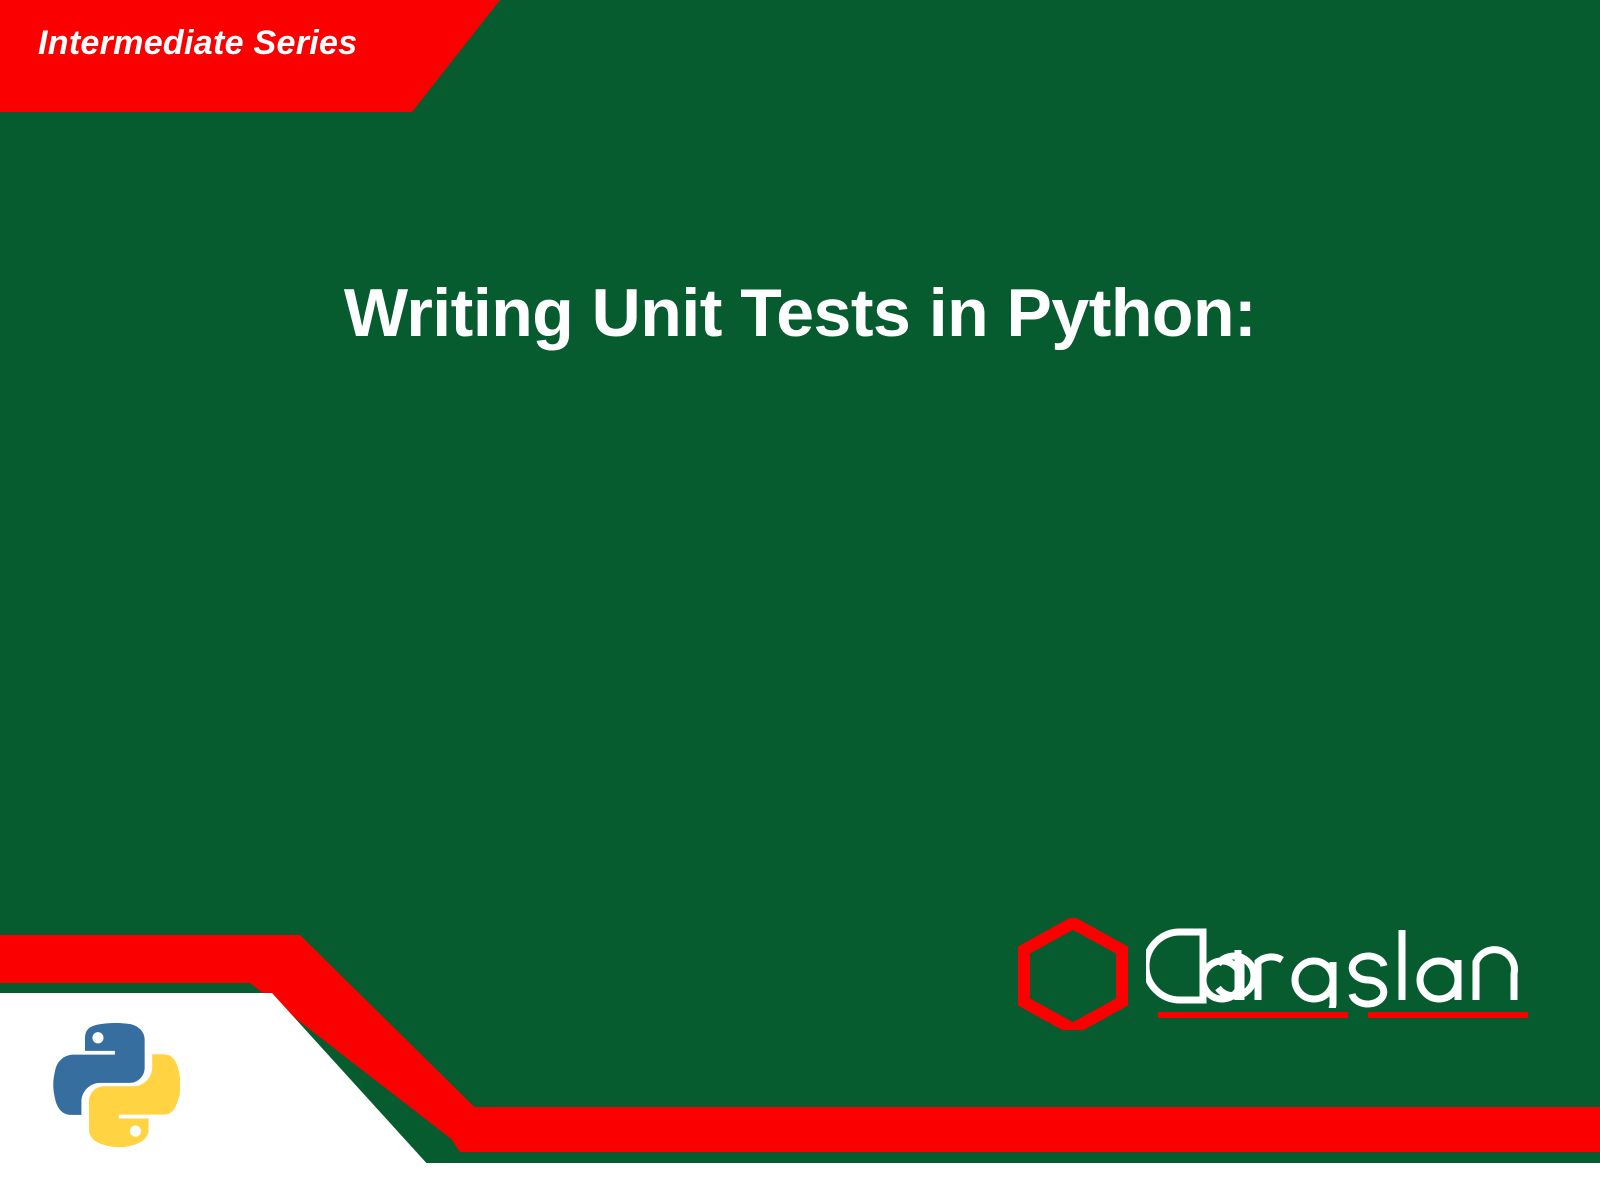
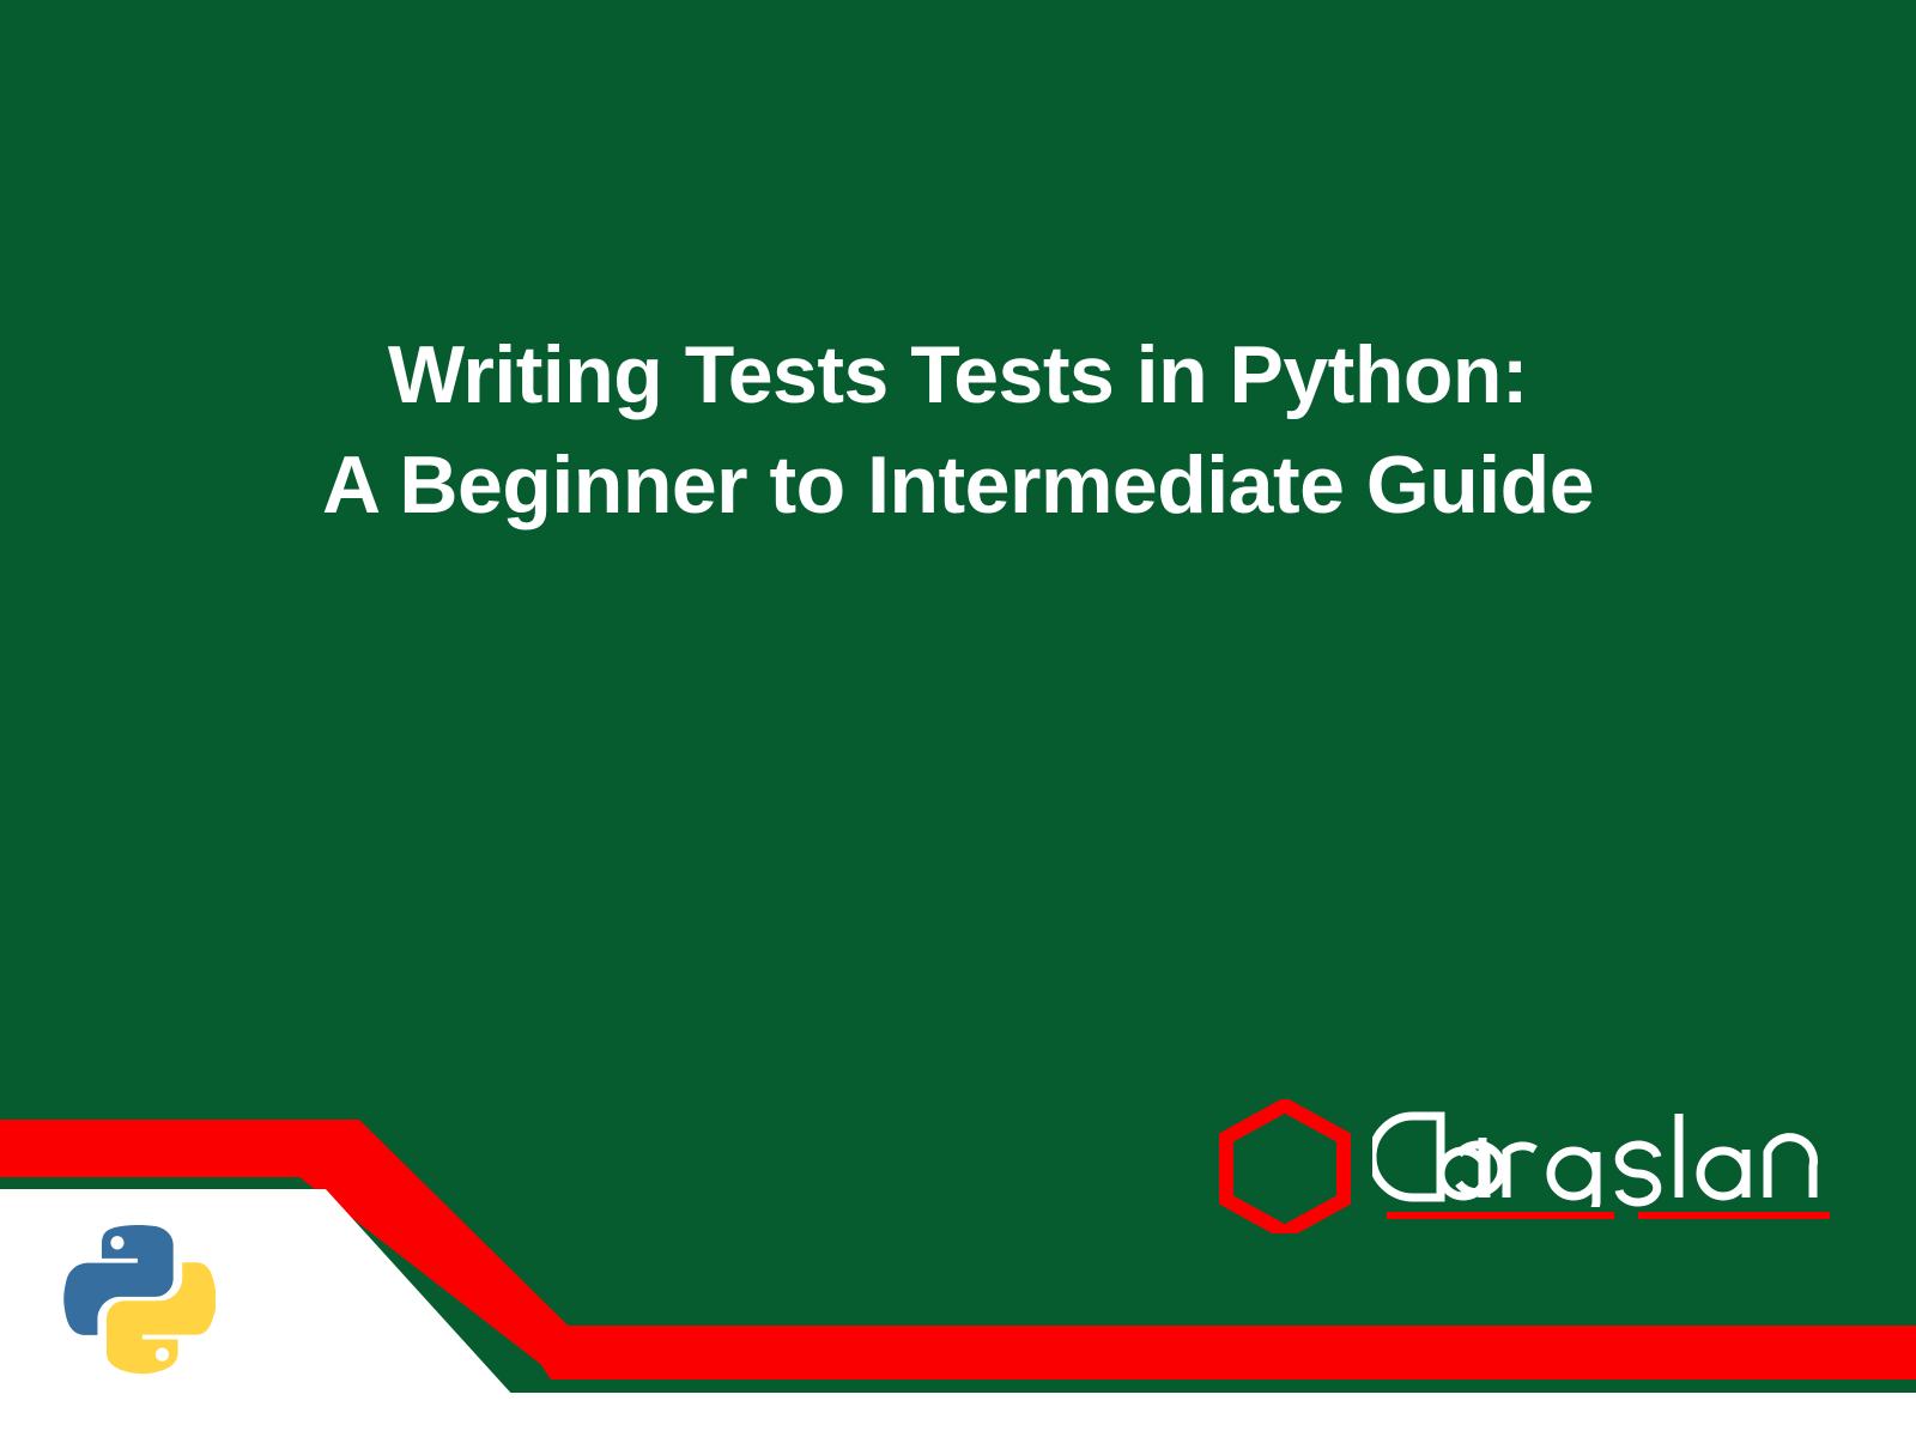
- Intermediate Series
- Writing Unit Tests in Python:
+ Writing Tests Tests in Python:
+ A Beginner to Intermediate Guide
